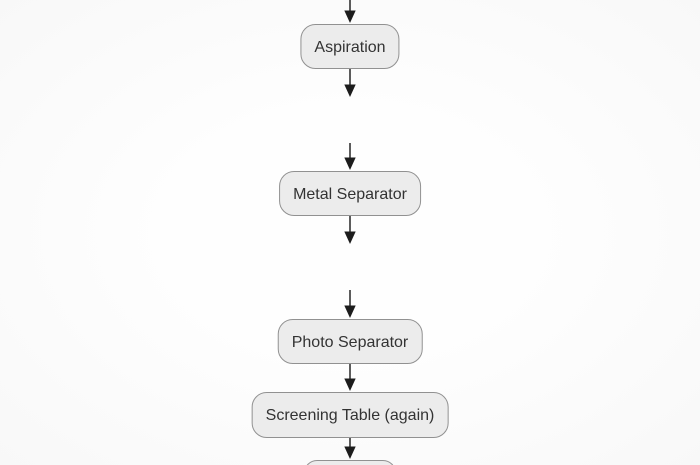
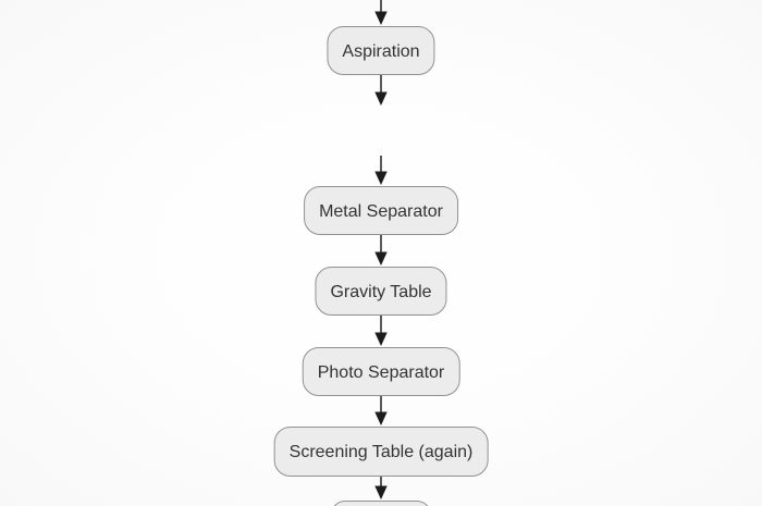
  Aspiration
  Metal Separator
+ Gravity Table
  Photo Separator
  Screening Table (again)
